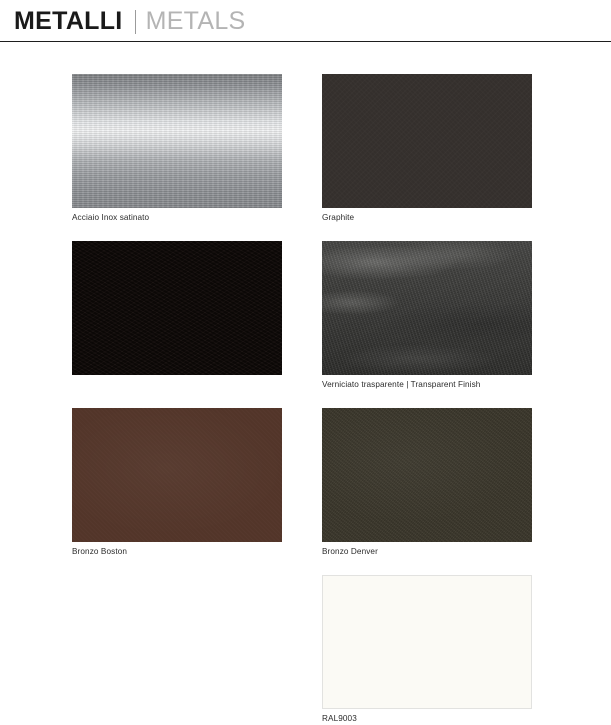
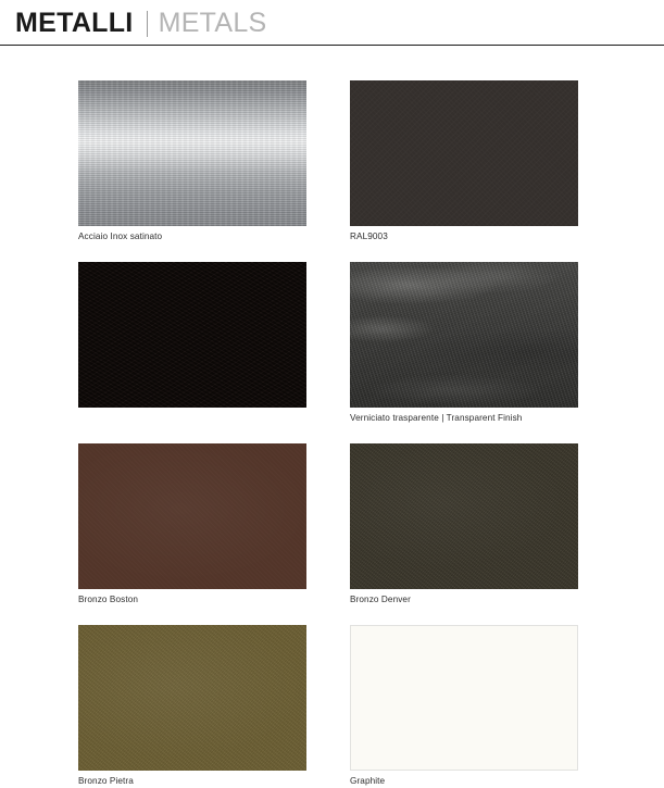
  METALLI
  METALS
  Acciaio Inox satinato
- Graphite
+ RAL9003
  Verniciato trasparente | Transparent Finish
  Bronzo Boston
  Bronzo Denver
+ Bronzo Pietra
- RAL9003
+ Graphite
